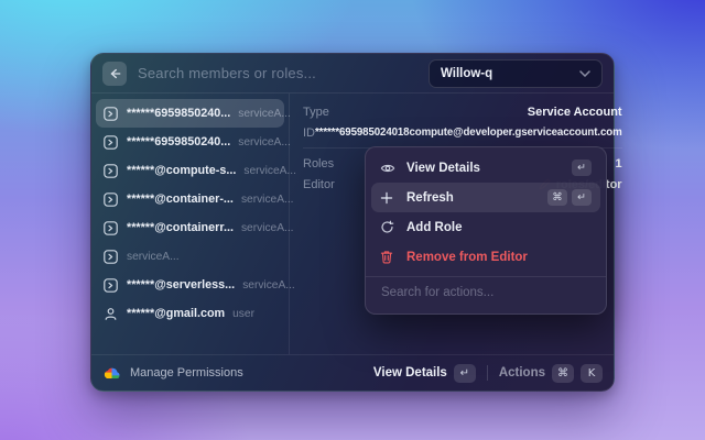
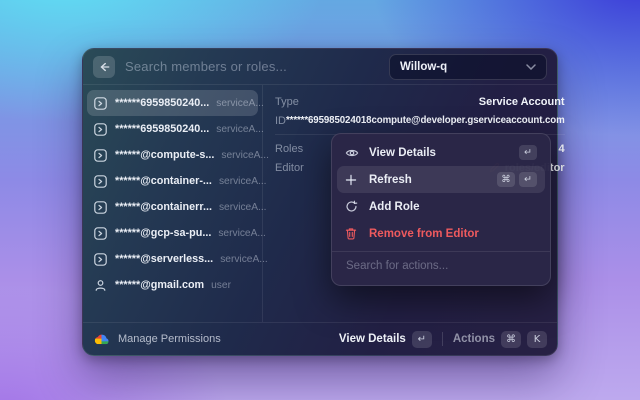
  Search members or roles...
  Willow-q
  ******6959850240...
  serviceA...
  ******6959850240...
  serviceA...
  ******@compute-s...
  serviceA...
  ******@container-...
  serviceA...
  ******@containerr...
  serviceA...
+ ******@gcp-sa-pu...
  serviceA...
  ******@serverless...
  serviceA...
  ******@gmail.com
  user
  Type
  Service Account
  ID
  ******695985024018compute@developer.gserviceaccount.com
  Roles
- 1
+ 4
  Editor
  View Details
  ↵
  Refresh
  ⌘
  ↵
  Add Role
  Remove from Editor
  Search for actions...
  Manage Permissions
  View Details
  ↵
  Actions
  ⌘
  K
